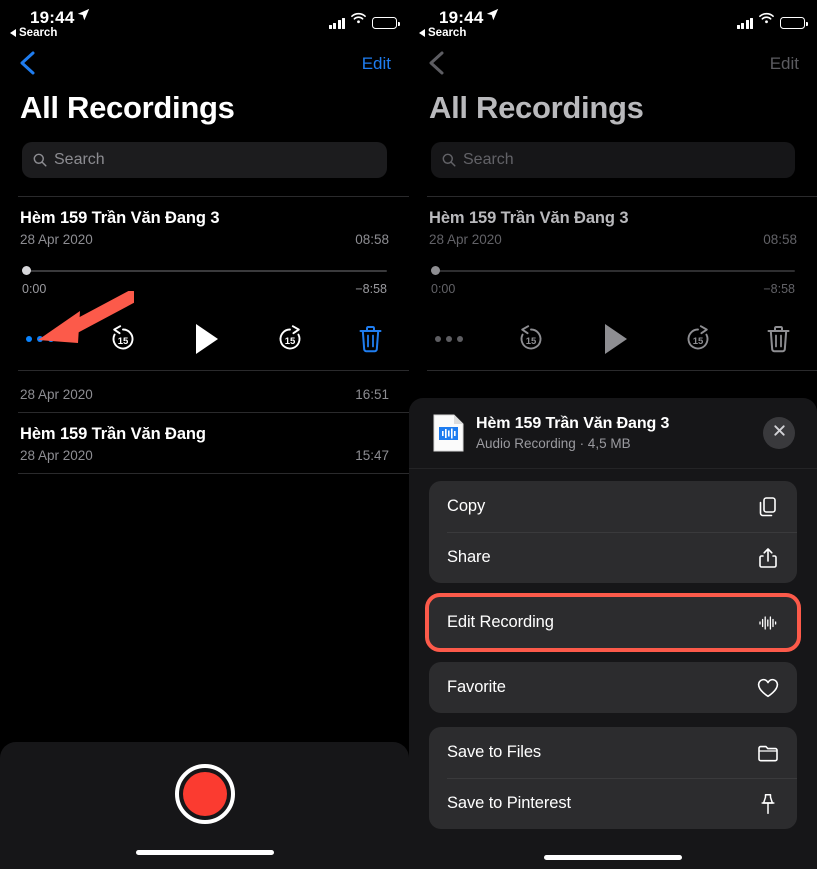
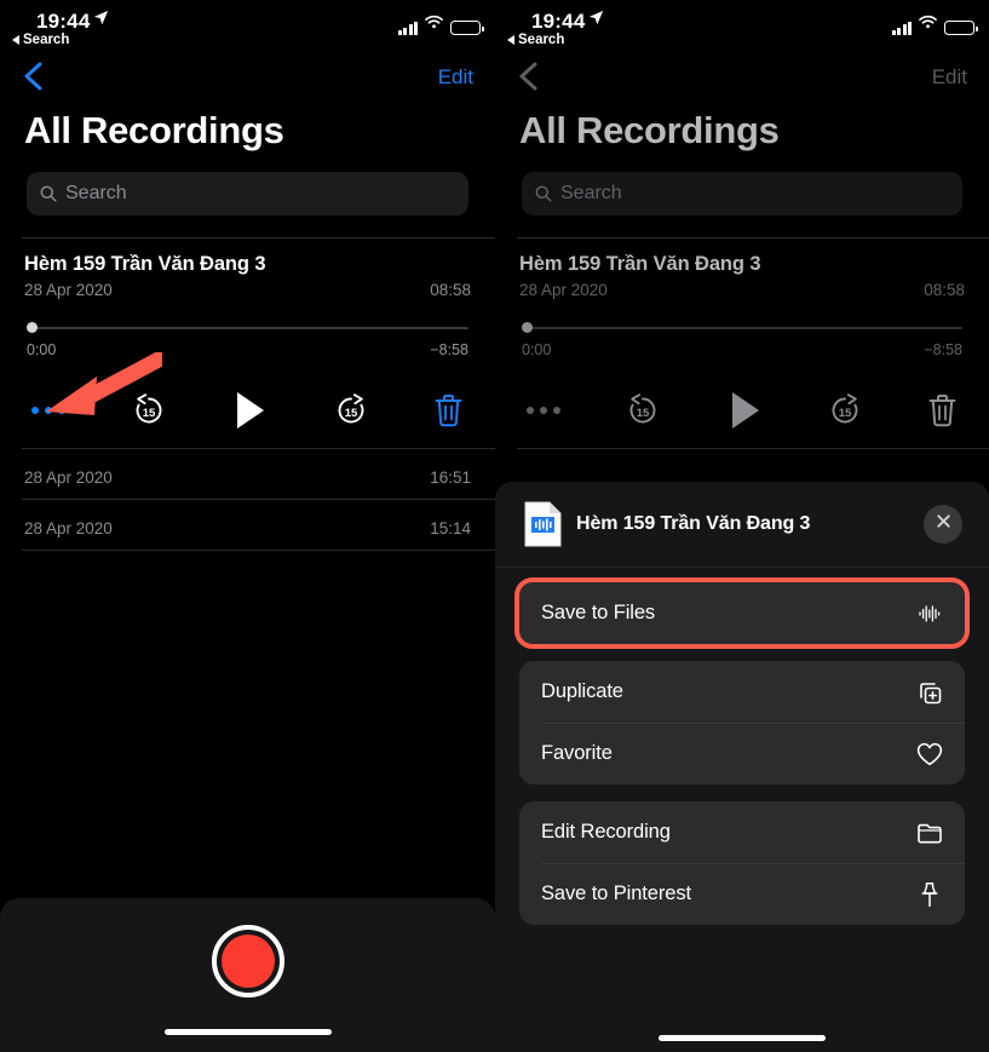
  19:44
  Search
  Edit
  All Recordings
  Search
  Hèm 159 Trần Văn Đang 3
  28 Apr 2020
  08:58
  0:00
  −8:58
  15
  15
  28 Apr 2020
  16:51
- Hèm 159 Trần Văn Đang
  28 Apr 2020
- 15:47
+ 15:14
  19:44
  Search
  Edit
  All Recordings
  Search
  Hèm 159 Trần Văn Đang 3
  28 Apr 2020
  08:58
  0:00
  −8:58
  15
  15
  Hèm 159 Trần Văn Đang 3
- Audio Recording · 4,5 MB
- Copy
- Share
- Edit Recording
+ Save to Files
+ Duplicate
  Favorite
- Save to Files
+ Edit Recording
  Save to Pinterest
